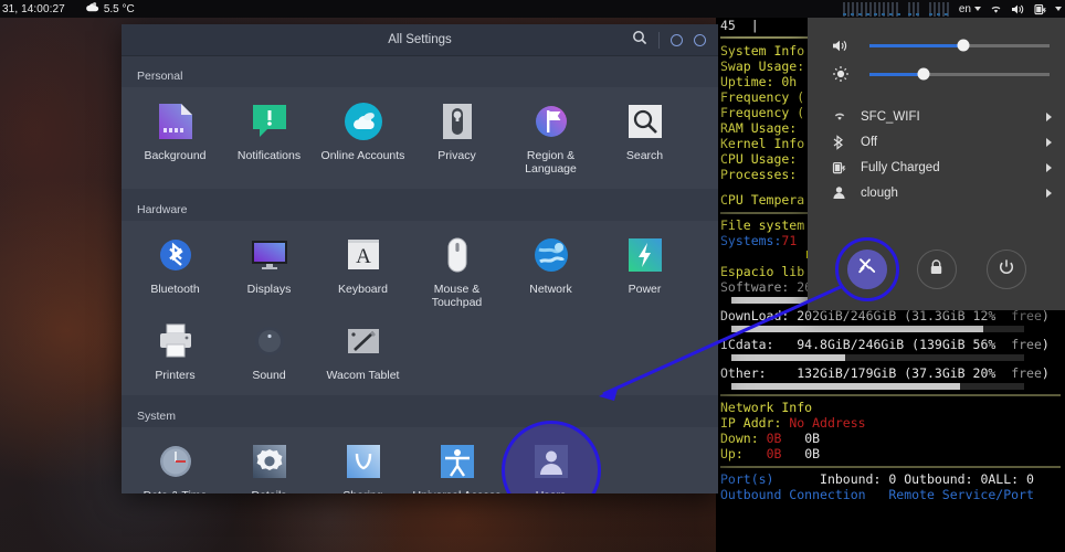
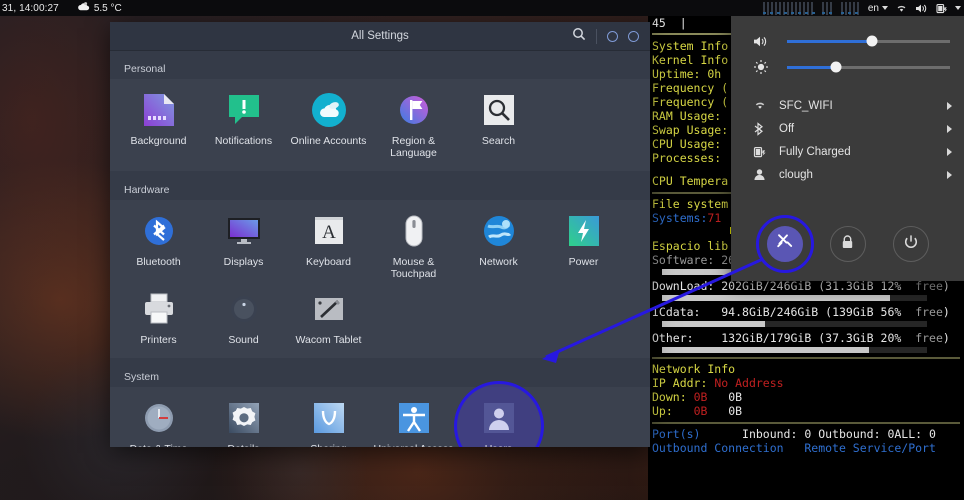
  31, 14:00:27
  5.5 °C
  en
  All Settings
  Personal
  Background
  Notifications
  Online Accounts
- Privacy
  Region & Language
  Search
  Hardware
  Bluetooth
  Displays
  A
  Keyboard
  Mouse & Touchpad
  Network
  Power
  Printers
  Sound
  Wacom Tablet
  System
  45 |
  System Info
- Swap Usage:
+ Kernel Info
  Uptime: 0h
  Frequency (
  Frequency (
  RAM Usage:
- Kernel Info
+ Swap Usage:
  CPU Usage:
  Processes:
  CPU Tempera
  File system
  Systems:71
  Espacio lib
  DownLoa: 202GiB/246GiB (31.3GiB 12% free)
  ICdata: 94.8GiB/246GiB (139GiB 56% free)
  Other: 132GiB/179GiB (37.3GiB 20% free)
  Network Info
  IP Addr: No Address
  Down: 0B 0B
  Up: 0B 0B
  Port(s) Inbound: 0 Outbound: 0ALL: 0
  Outbound Connection Remote Service/Port
  SFC_WIFI
  Off
  Fully Charged
  clough
